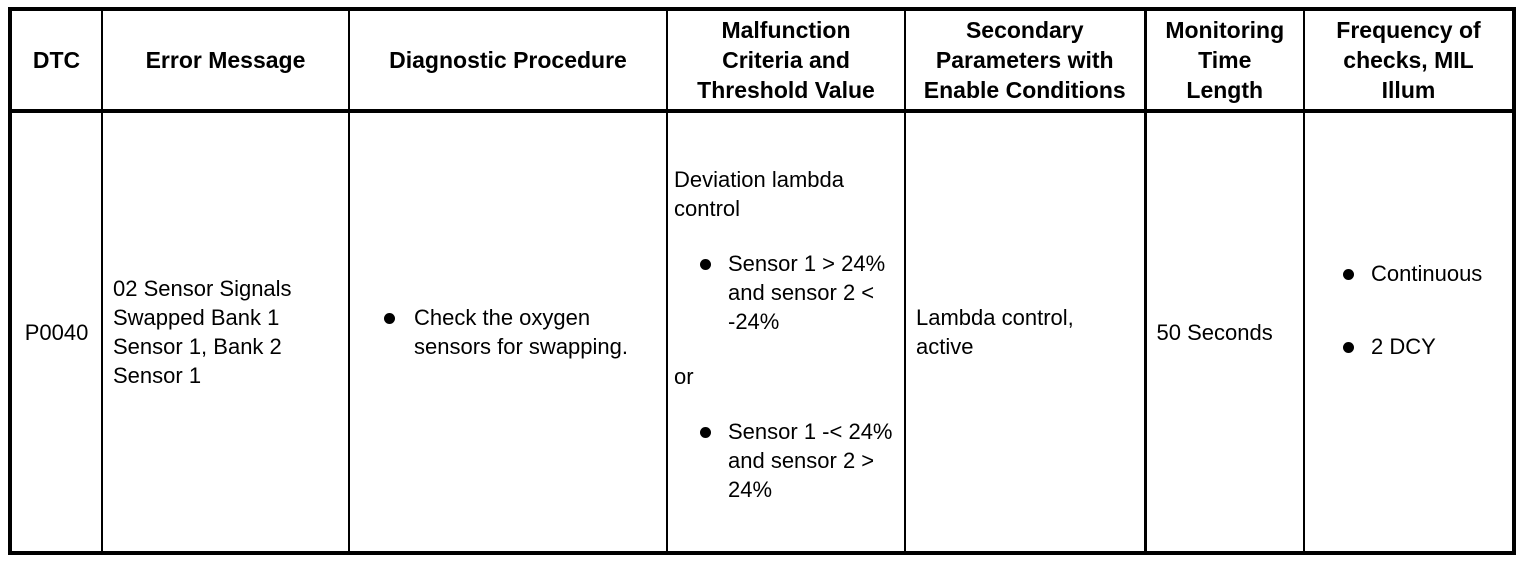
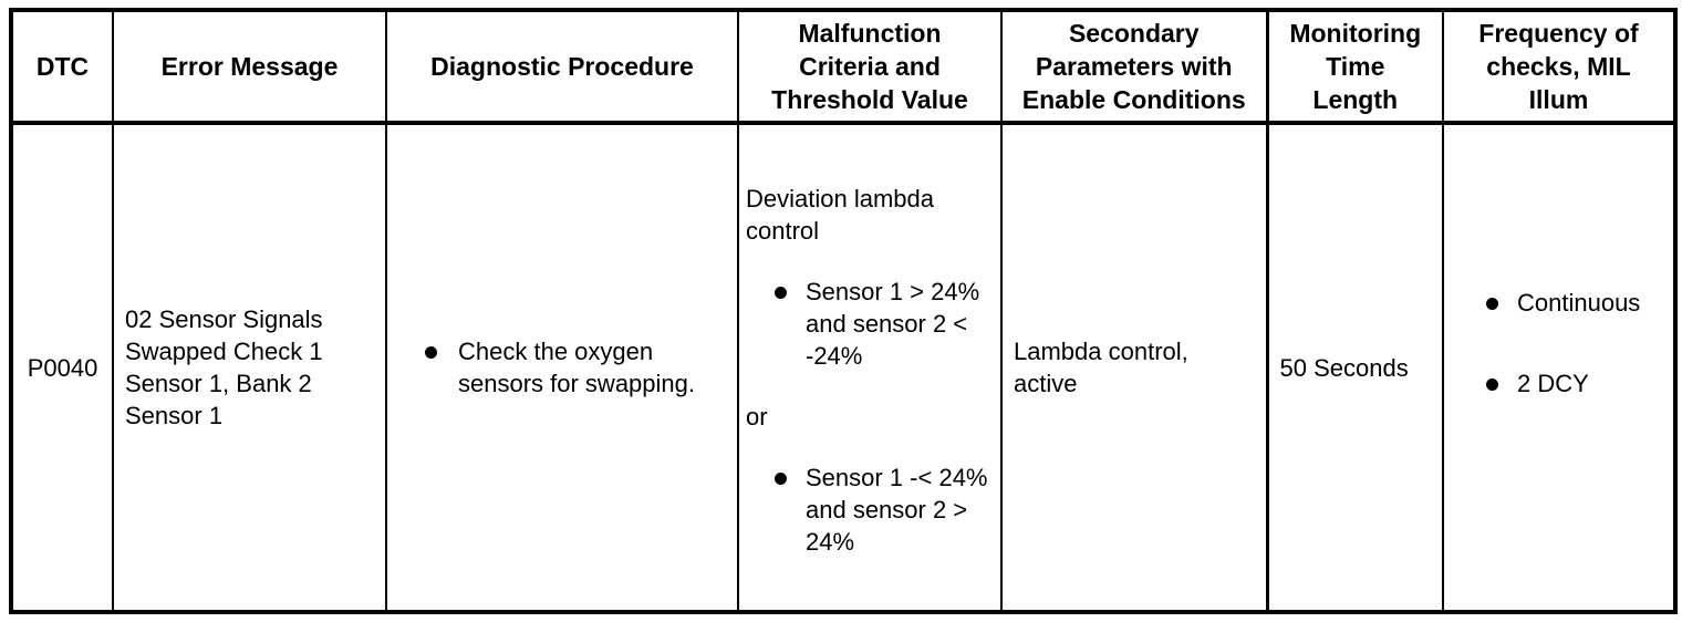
  DTC	Error Message	Diagnostic Procedure	Malfunction Criteria and Threshold Value	Secondary Parameters with Enable Conditions	Monitoring Time Length	Frequency of checks, MIL Illum
- P0040	02 Sensor Signals Swapped Bank 1 Sensor 1, Bank 2 Sensor 1	Check the oxygen sensors for swapping.	Deviation lambda control Sensor 1 > 24% and sensor 2 < -24% or Sensor 1 -< 24% and sensor 2 > 24%	Lambda control, active	50 Seconds	Continuous 2 DCY
+ P0040	02 Sensor Signals Swapped Check 1 Sensor 1, Bank 2 Sensor 1	Check the oxygen sensors for swapping.	Deviation lambda control Sensor 1 > 24% and sensor 2 < -24% or Sensor 1 -< 24% and sensor 2 > 24%	Lambda control, active	50 Seconds	Continuous 2 DCY
